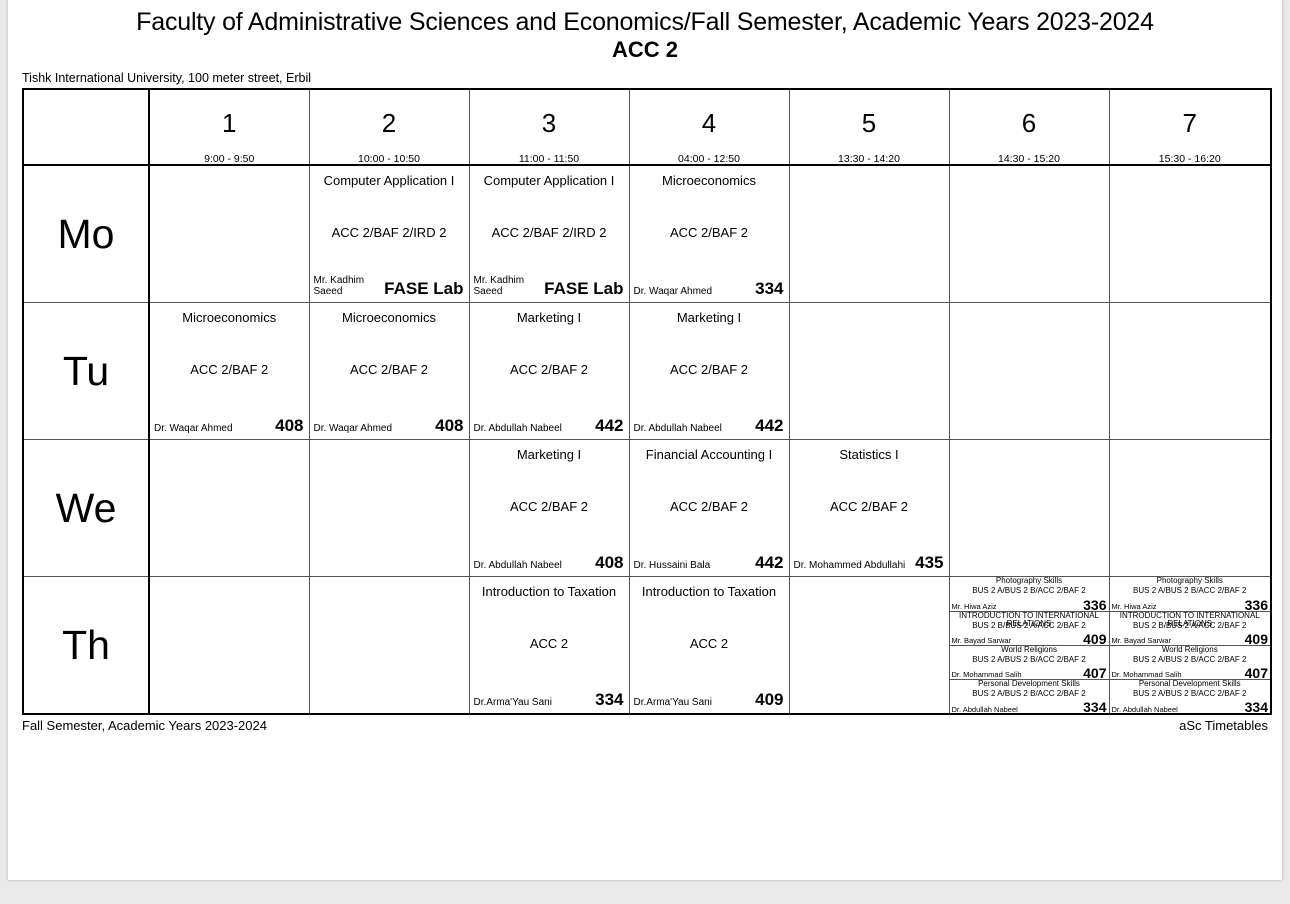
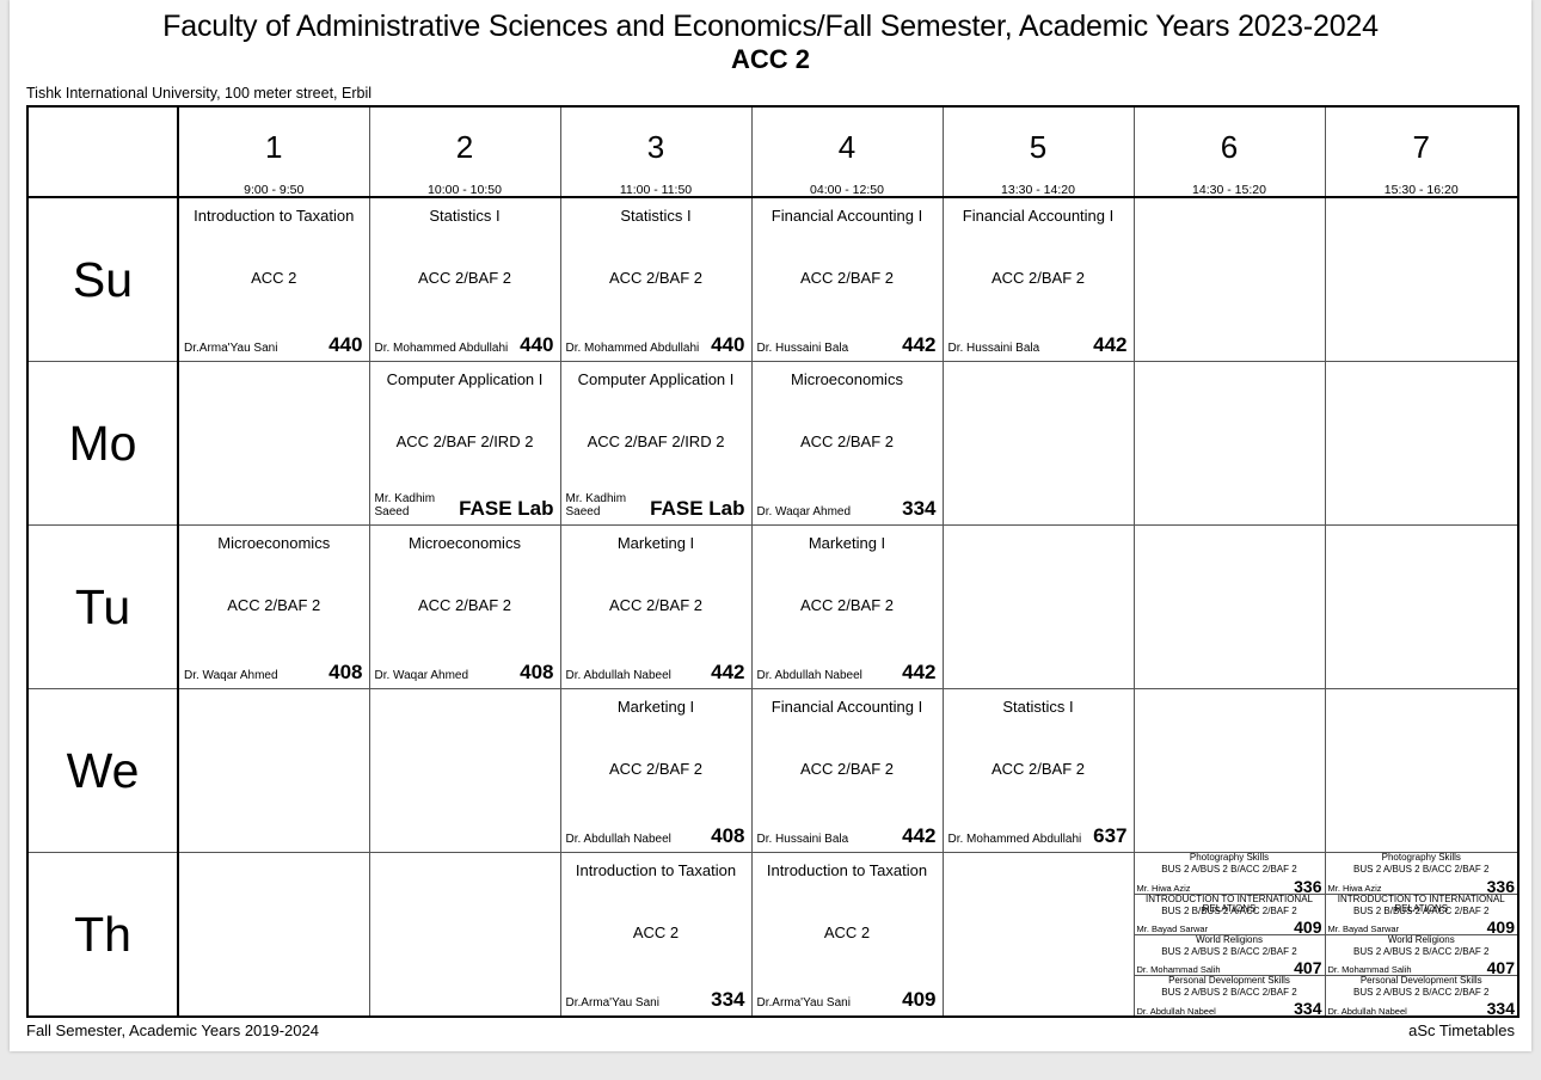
  Faculty of Administrative Sciences and Economics/Fall Semester, Academic Years 2023-2024
  ACC 2
  Tishk International University, 100 meter street, Erbil
  	19:00 - 9:50	210:00 - 10:50	311:00 - 11:50	404:00 - 12:50	513:30 - 14:20	614:30 - 15:20	715:30 - 16:20
+ Su	Introduction to TaxationACC 2Dr.Arma'Yau Sani 440	Statistics IACC 2/BAF 2Dr. Mohammed Abdullahi 440	Statistics IACC 2/BAF 2Dr. Mohammed Abdullahi 440	Financial Accounting IACC 2/BAF 2Dr. Hussaini Bala 442	Financial Accounting IACC 2/BAF 2Dr. Hussaini Bala 442
  Mo		Computer Application IACC 2/BAF 2/IRD 2Mr. Kadhim Saeed FASE Lab	Computer Application IACC 2/BAF 2/IRD 2Mr. Kadhim Saeed FASE Lab	MicroeconomicsACC 2/BAF 2Dr. Waqar Ahmed 334
  Tu	MicroeconomicsACC 2/BAF 2Dr. Waqar Ahmed 408	MicroeconomicsACC 2/BAF 2Dr. Waqar Ahmed 408	Marketing IACC 2/BAF 2Dr. Abdullah Nabeel 442	Marketing IACC 2/BAF 2Dr. Abdullah Nabeel 442
- We			Marketing IACC 2/BAF 2Dr. Abdullah Nabeel 408	Financial Accounting IACC 2/BAF 2Dr. Hussaini Bala 442	Statistics IACC 2/BAF 2Dr. Mohammed Abdullahi 435
+ We			Marketing IACC 2/BAF 2Dr. Abdullah Nabeel 408	Financial Accounting IACC 2/BAF 2Dr. Hussaini Bala 442	Statistics IACC 2/BAF 2Dr. Mohammed Abdullahi 637
  Th			Introduction to TaxationACC 2Dr.Arma'Yau Sani 334	Introduction to TaxationACC 2Dr.Arma'Yau Sani 409		Photography SkillsBUS 2 A/BUS 2 B/ACC 2/BAF 2Mr. Hiwa Aziz 336INTRODUCTION TO INTERNATIONAL RELATIONSBUS 2 B/BUS 2 A/ACC 2/BAF 2Mr. Bayad Sarwar 409World ReligionsBUS 2 A/BUS 2 B/ACC 2/BAF 2Dr. Mohammad Salih 407Personal Development SkillsBUS 2 A/BUS 2 B/ACC 2/BAF 2Dr. Abdullah Nabeel 334	Photography SkillsBUS 2 A/BUS 2 B/ACC 2/BAF 2Mr. Hiwa Aziz 336INTRODUCTION TO INTERNATIONAL RELATIONSBUS 2 B/BUS 2 A/ACC 2/BAF 2Mr. Bayad Sarwar 409World ReligionsBUS 2 A/BUS 2 B/ACC 2/BAF 2Dr. Mohammad Salih 407Personal Development SkillsBUS 2 A/BUS 2 B/ACC 2/BAF 2Dr. Abdullah Nabeel 334
- Fall Semester, Academic Years 2023-2024
+ Fall Semester, Academic Years 2019-2024
  aSc Timetables
